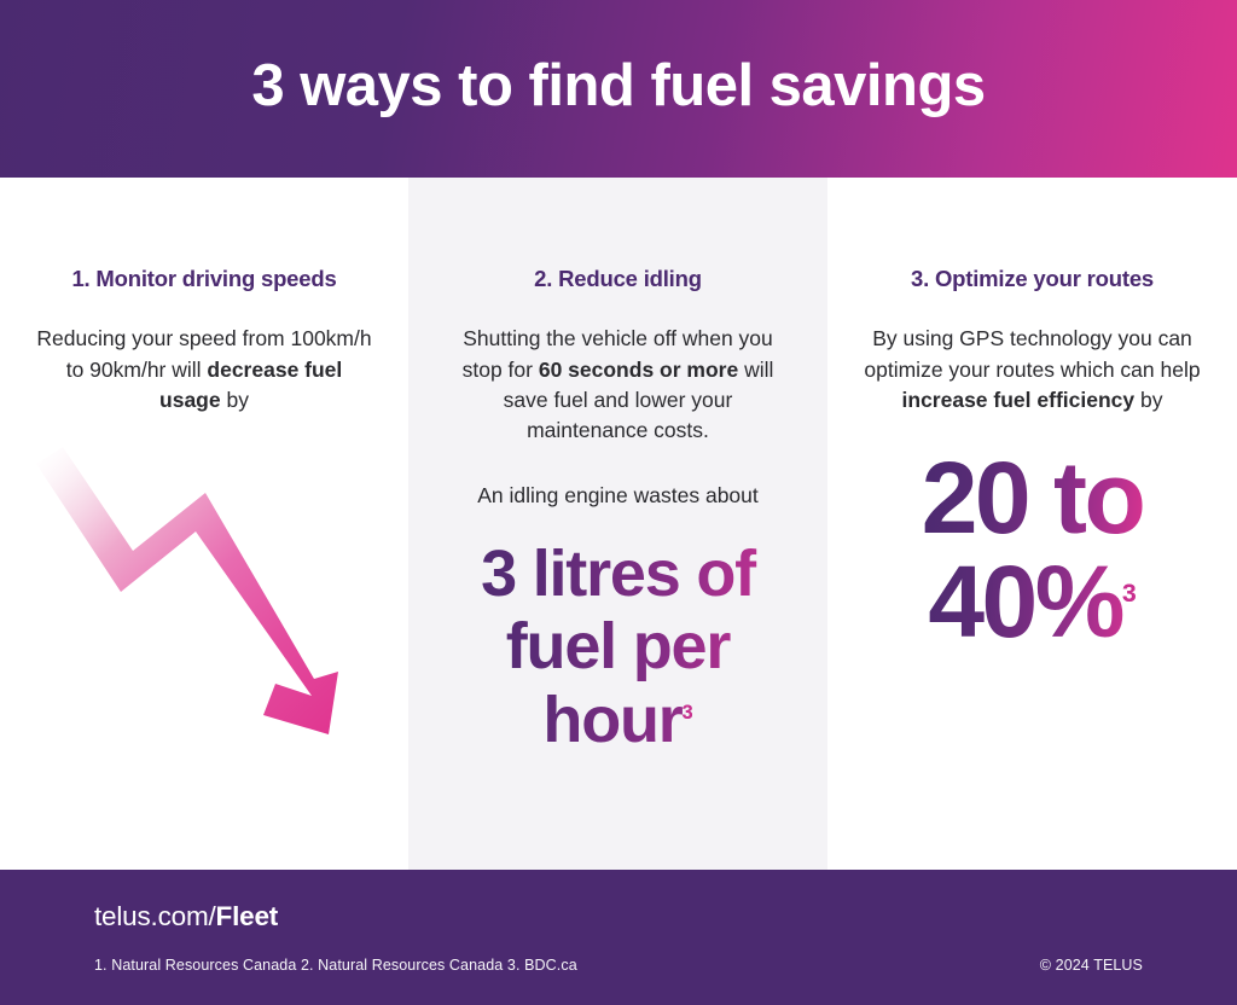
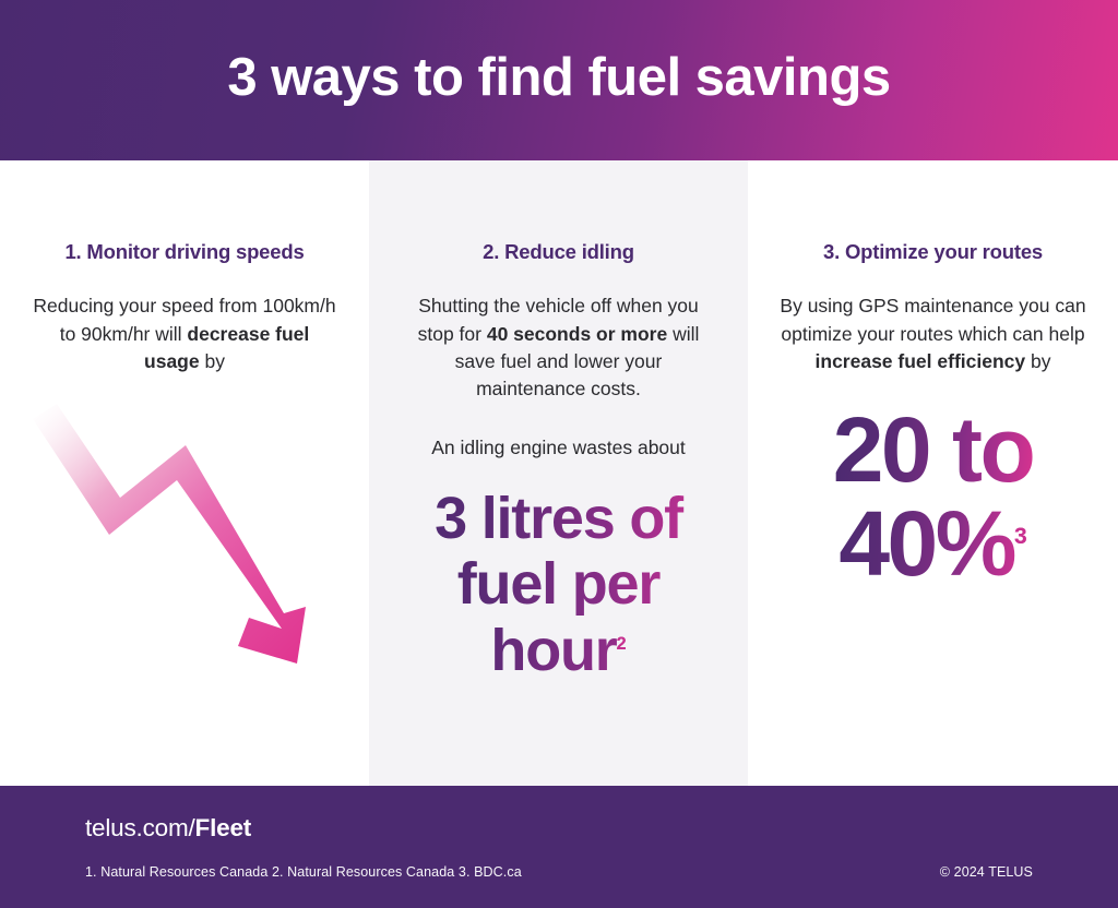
  3 ways to find fuel savings
  1. Monitor driving speeds
  Reducing your speed from 100km/h to 90km/hr will decrease fuel usage by
  2. Reduce idling
- Shutting the vehicle off when you stop for 60 seconds or more will save fuel and lower your maintenance costs.
+ Shutting the vehicle off when you stop for 40 seconds or more will save fuel and lower your maintenance costs.
  An idling engine wastes about
- 3 litres of fuel per hour3
+ 3 litres of fuel per hour2
  3. Optimize your routes
- By using GPS technology you can optimize your routes which can help increase fuel efficiency by
+ By using GPS maintenance you can optimize your routes which can help increase fuel efficiency by
  20 to
  40%3
  telus.com/Fleet
  1. Natural Resources Canada 2. Natural Resources Canada 3. BDC.ca
  © 2024 TELUS
